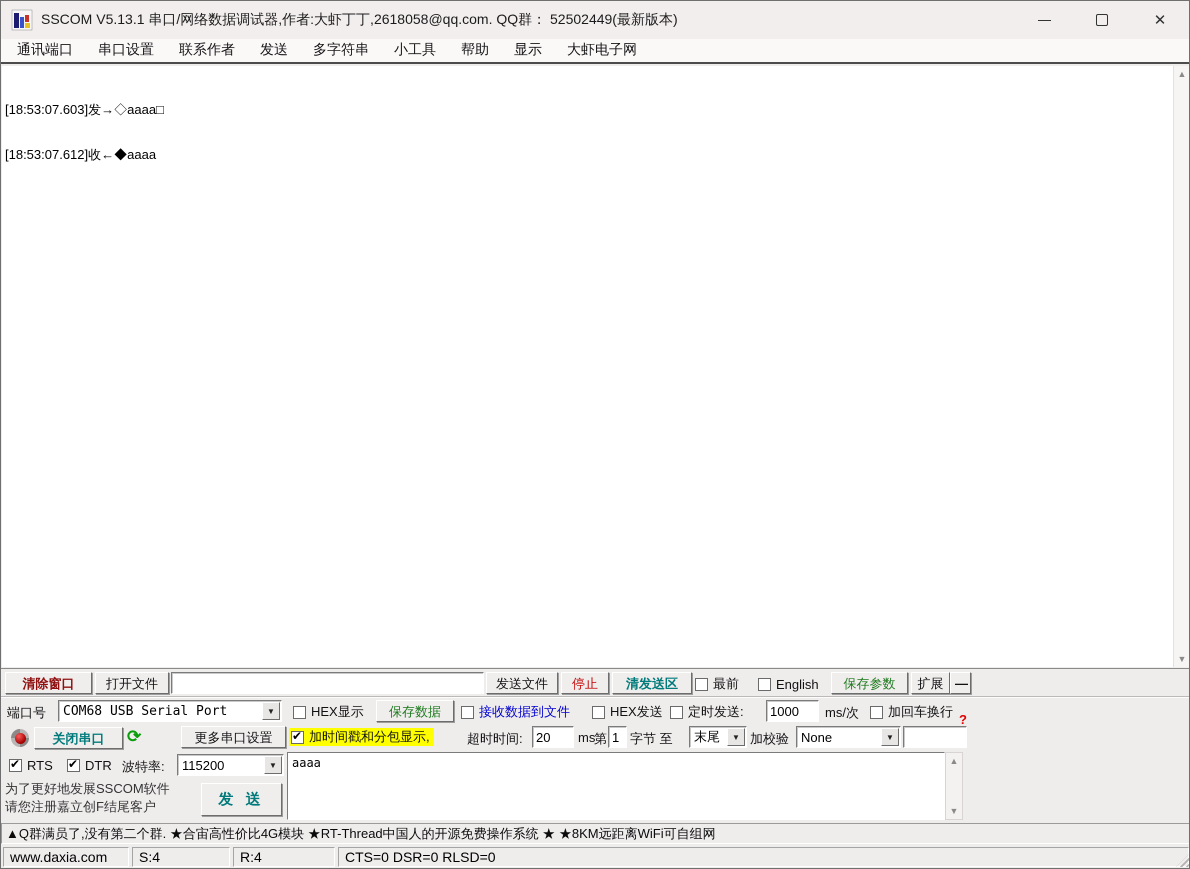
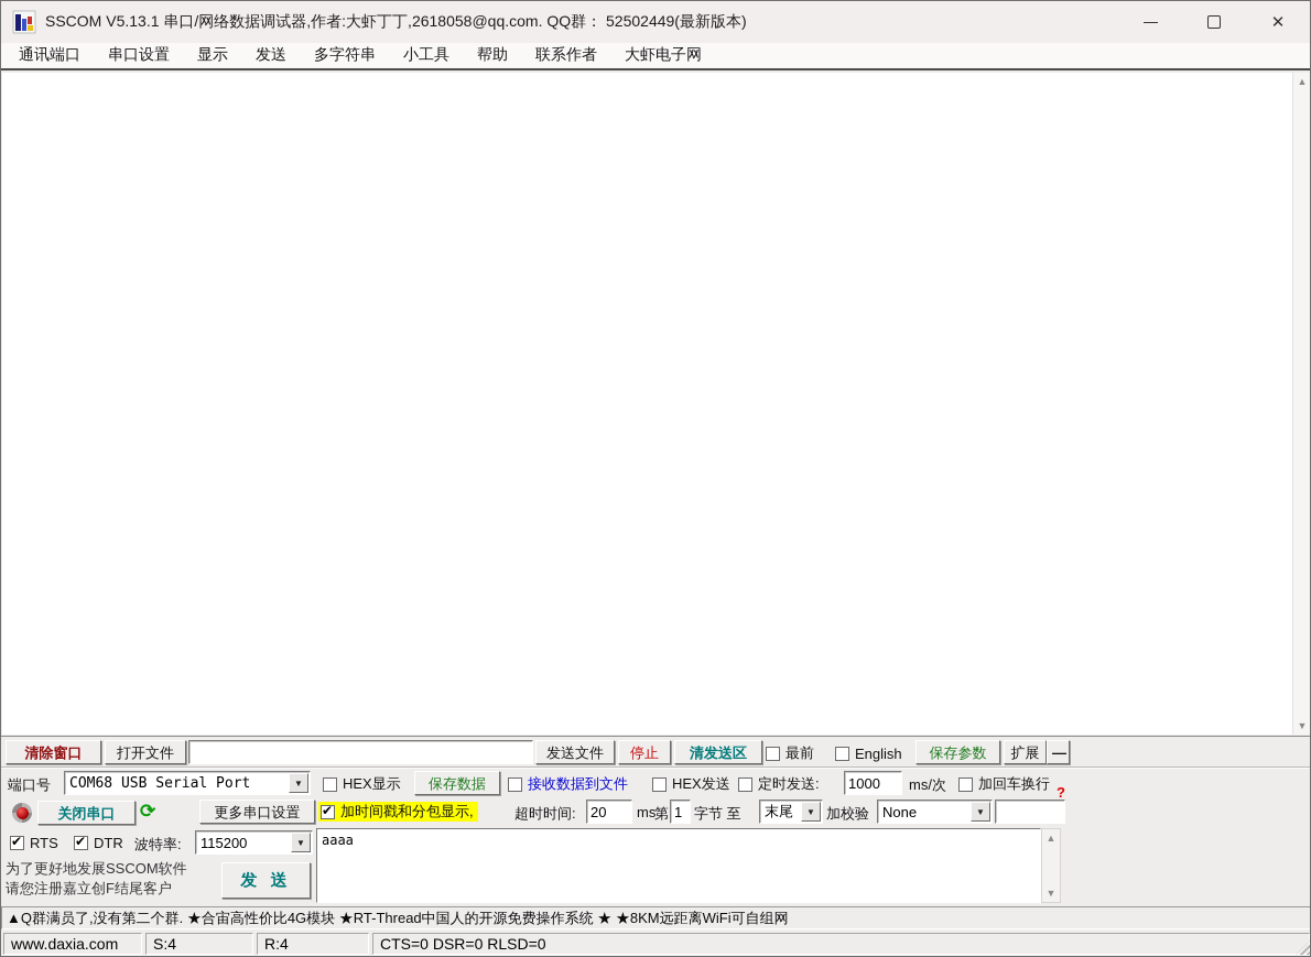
  SSCOM V5.13.1 串口/网络数据调试器,作者:大虾丁丁,2618058@qq.com. QQ群： 52502449(最新版本)
  ✕
  通讯端口
  串口设置
- 联系作者
+ 显示
  发送
  多字符串
  小工具
  帮助
- 显示
+ 联系作者
  大虾电子网
- [18:53:07.603]发→◇aaaa□
- [18:53:07.612]收←◆aaaa
  ▲
  ▼
  清除窗口
  打开文件
  发送文件
  停止
  清发送区
  最前
  English
  保存参数
  扩展
  —
  端口号
  COM68 USB Serial Port
  ▼
  HEX显示
  保存数据
  接收数据到文件
  HEX发送
  定时发送:
  1000
  ms/次
  加回车换行
  ?
  关闭串口
  ⟳
  更多串口设置
  加时间戳和分包显示,
  超时时间:
  20
  ms
  第
  1
  字节 至
  末尾
  ▼
  加校验
  None
  ▼
  RTS
  DTR
  波特率:
  115200
  ▼
  aaaa
  ▲
  ▼
  为了更好地发展SSCOM软件
  请您注册嘉立创F结尾客户
  发 送
  ▲Q群满员了,没有第二个群. ★合宙高性价比4G模块 ★RT-Thread中国人的开源免费操作系统 ★ ★8KM远距离WiFi可自组网
  www.daxia.com
  S:4
  R:4
  CTS=0 DSR=0 RLSD=0
